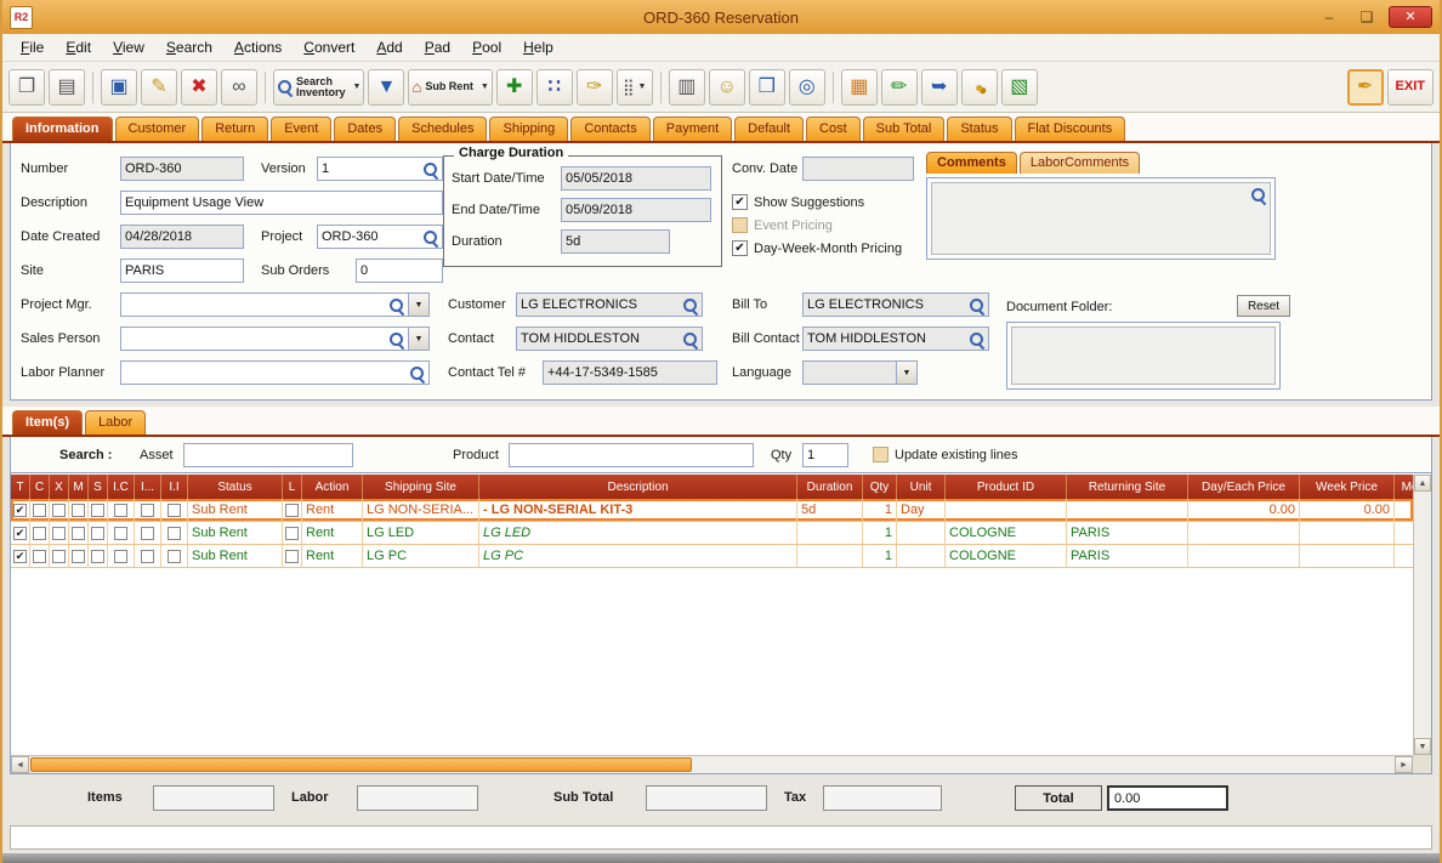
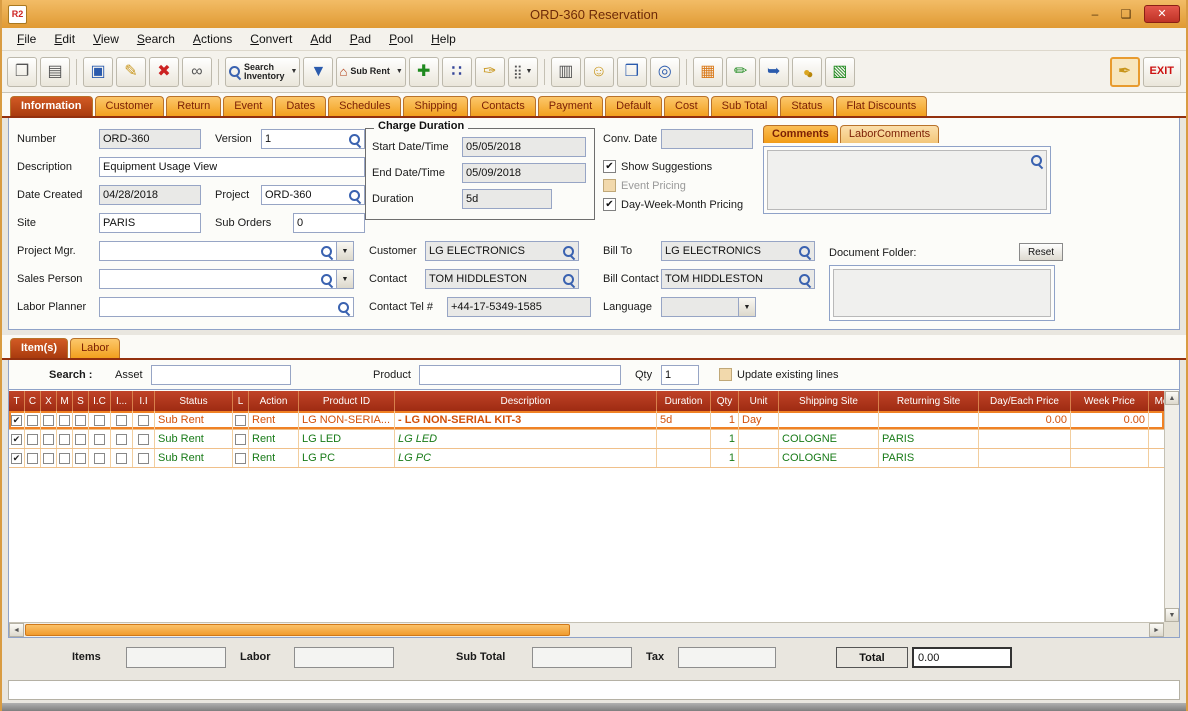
  R2
  ORD-360 Reservation
  –
  ❑
  ✕
  File
  Edit
  View
  Search
  Actions
  Convert
  Add
  Pad
  Pool
  Help
  ❐
  ▤
  ▣
  ✎
  ✖
  ∞
  Search
  Inventory
  ▼
  ⌂
  Sub Rent
  ✚
  ∷
  ✑
  ⣿
  ▥
  ☺
  ❒
  ◎
  ▦
  ✏
  ➥
  ●
  ▧
  ✒
  EXIT
  Information
  Customer
  Return
  Event
  Dates
  Schedules
  Shipping
  Contacts
  Payment
  Default
  Cost
  Sub Total
  Status
  Flat Discounts
  Number
  ORD-360
  Version
  1
  Description
  Equipment Usage View
  Date Created
  04/28/2018
  Project
  ORD-360
  Site
  PARIS
  Sub Orders
  0
  Project Mgr.
  Sales Person
  Labor Planner
  Charge Duration
  Start Date/Time
  05/05/2018
  End Date/Time
  05/09/2018
  Duration
  5d
  Customer
  LG ELECTRONICS
  Contact
  TOM HIDDLESTON
  Contact Tel #
  +44-17-5349-1585
  Conv. Date
  ✔
  Show Suggestions
  Event Pricing
  ✔
  Day-Week-Month Pricing
  Bill To
  LG ELECTRONICS
  Bill Contact
  TOM HIDDLESTON
  Language
  Comments
  LaborComments
  Document Folder:
  Reset
  Item(s)
  Labor
  Search :
  Asset
  Product
  Qty
  1
  Update existing lines
  T
  C
  X
  M
  S
  I.C
  I...
  I.I
  Status
  L
  Action
- Shipping Site
+ Product ID
  Description
  Duration
  Qty
  Unit
- Product ID
+ Shipping Site
  Returning Site
  Day/Each Price
  Week Price
  ✔
  Sub Rent
  Rent
  LG NON-SERIA...
  - LG NON-SERIAL KIT-3
  5d
  1
  Day
  0.00
  0.00
  ✔
  Sub Rent
  Rent
  LG LED
  LG LED
  1
  COLOGNE
  PARIS
  ✔
  Sub Rent
  Rent
  LG PC
  LG PC
  1
  COLOGNE
  PARIS
  Items
  Labor
  Sub Total
  Tax
  Total
  0.00
